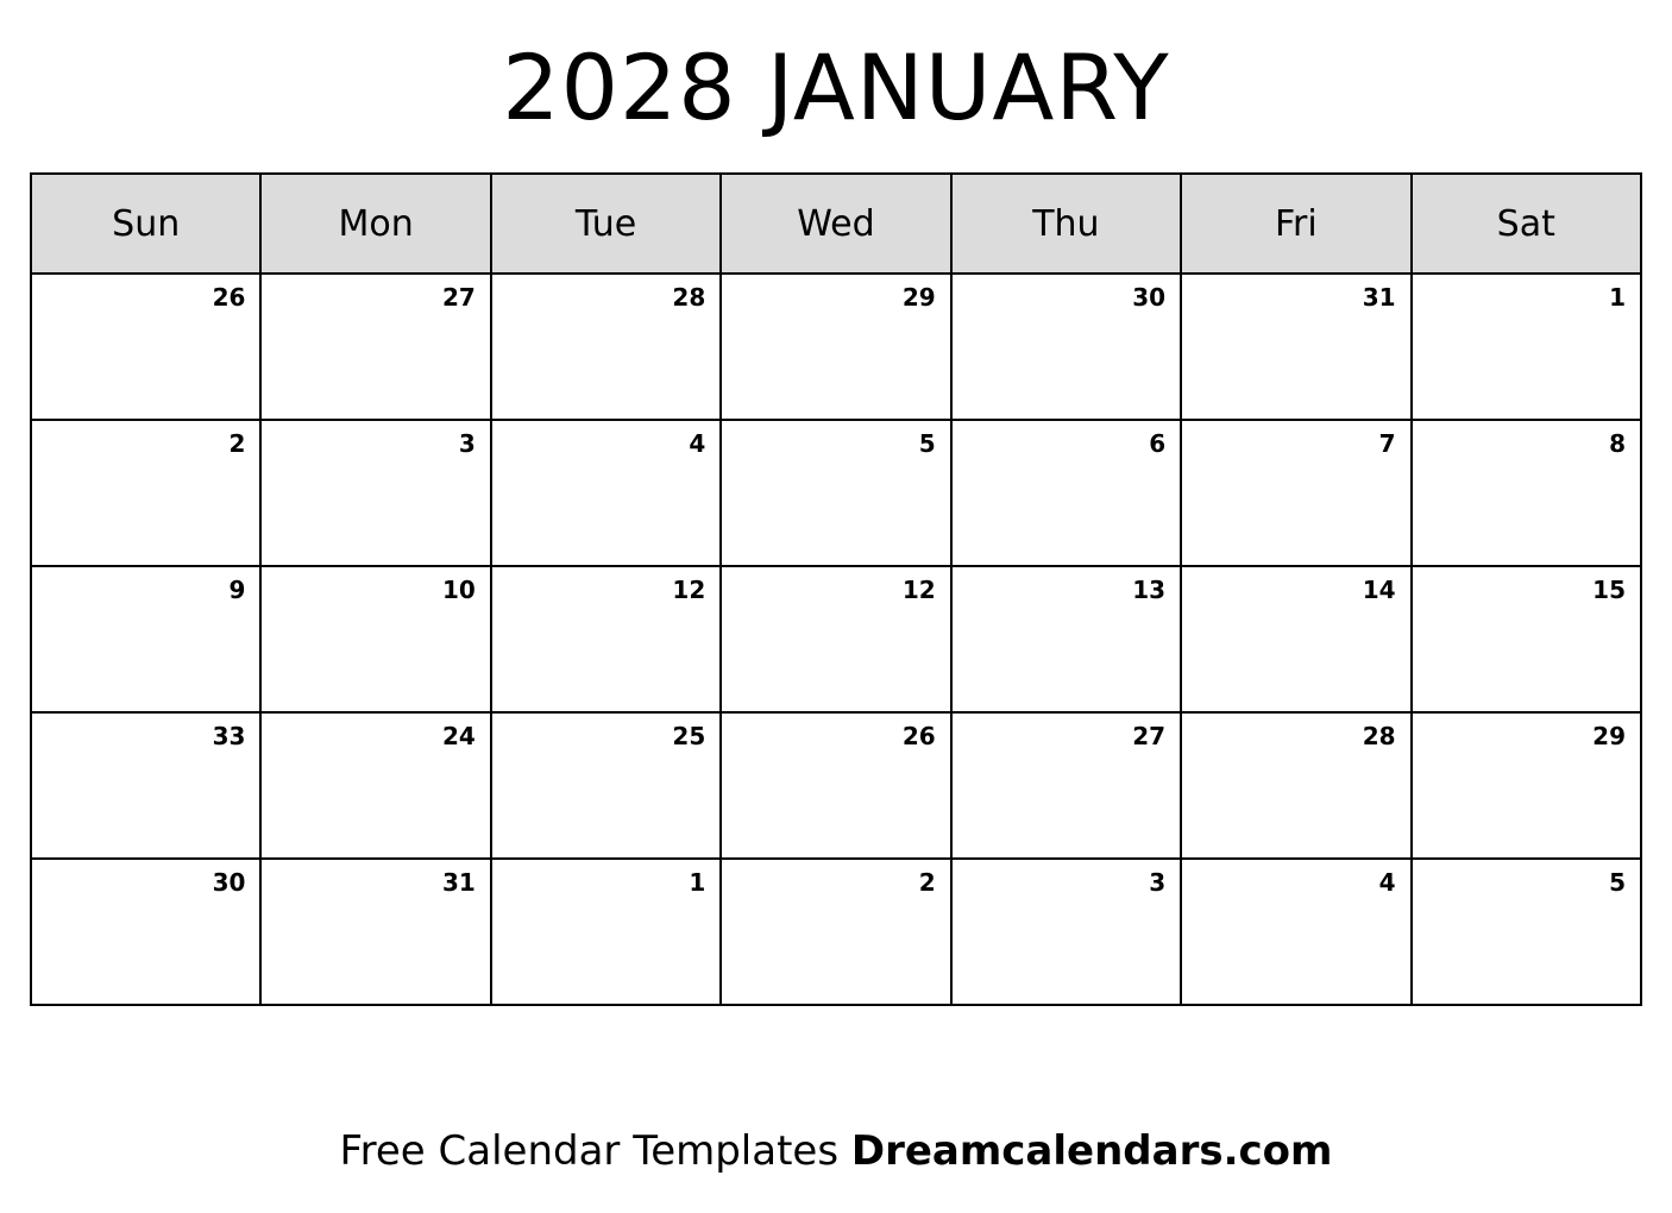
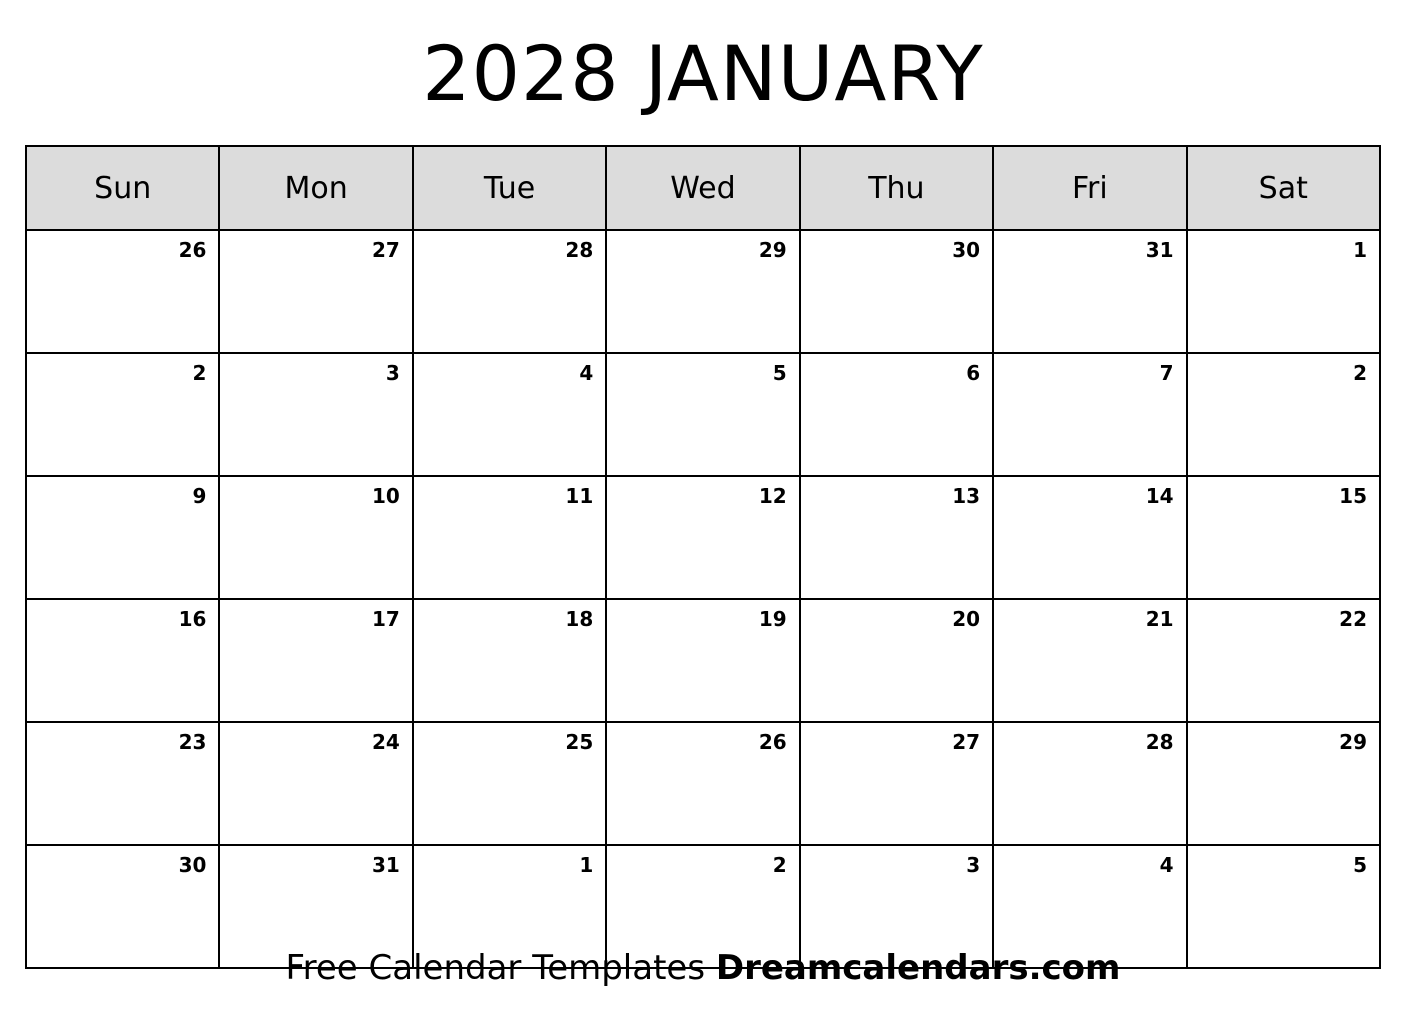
  2028 JANUARY
  Sun	Mon	Tue	Wed	Thu	Fri	Sat
  26	27	28	29	30	31	1
- 2	3	4	5	6	7	8
+ 2	3	4	5	6	7	2
- 9	10	12	12	13	14	15
+ 9	10	11	12	13	14	15
+ 16	17	18	19	20	21	22
- 33	24	25	26	27	28	29
+ 23	24	25	26	27	28	29
  30	31	1	2	3	4	5
  Free Calendar Templates Dreamcalendars.com
